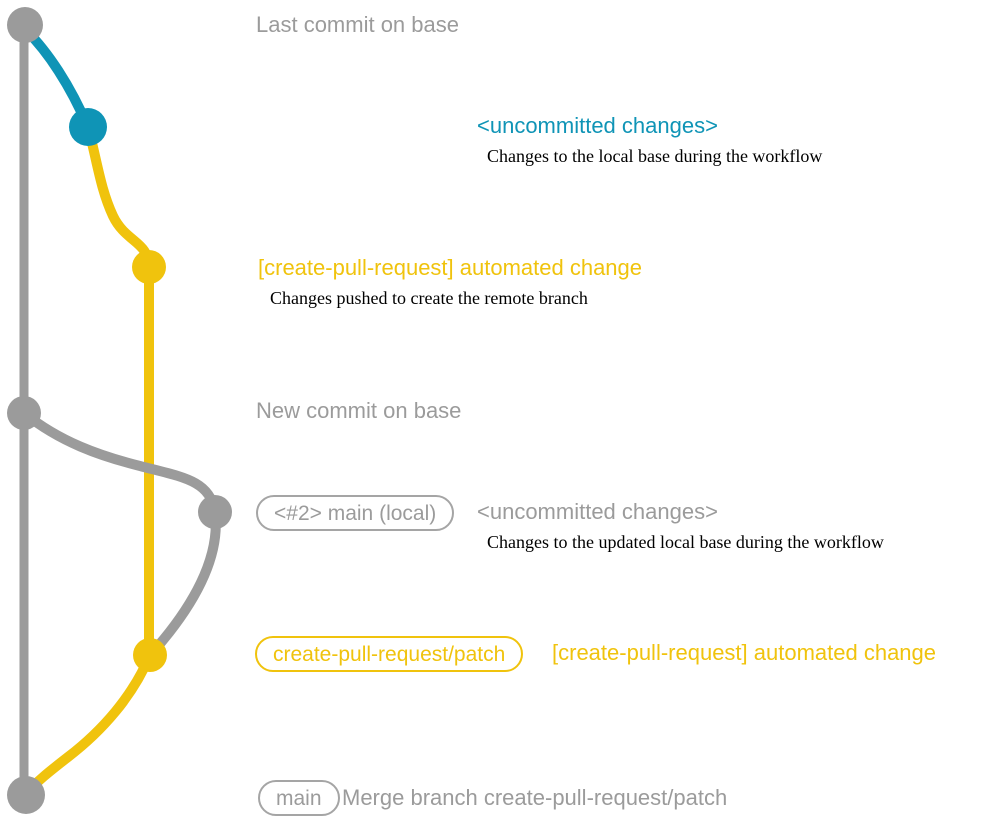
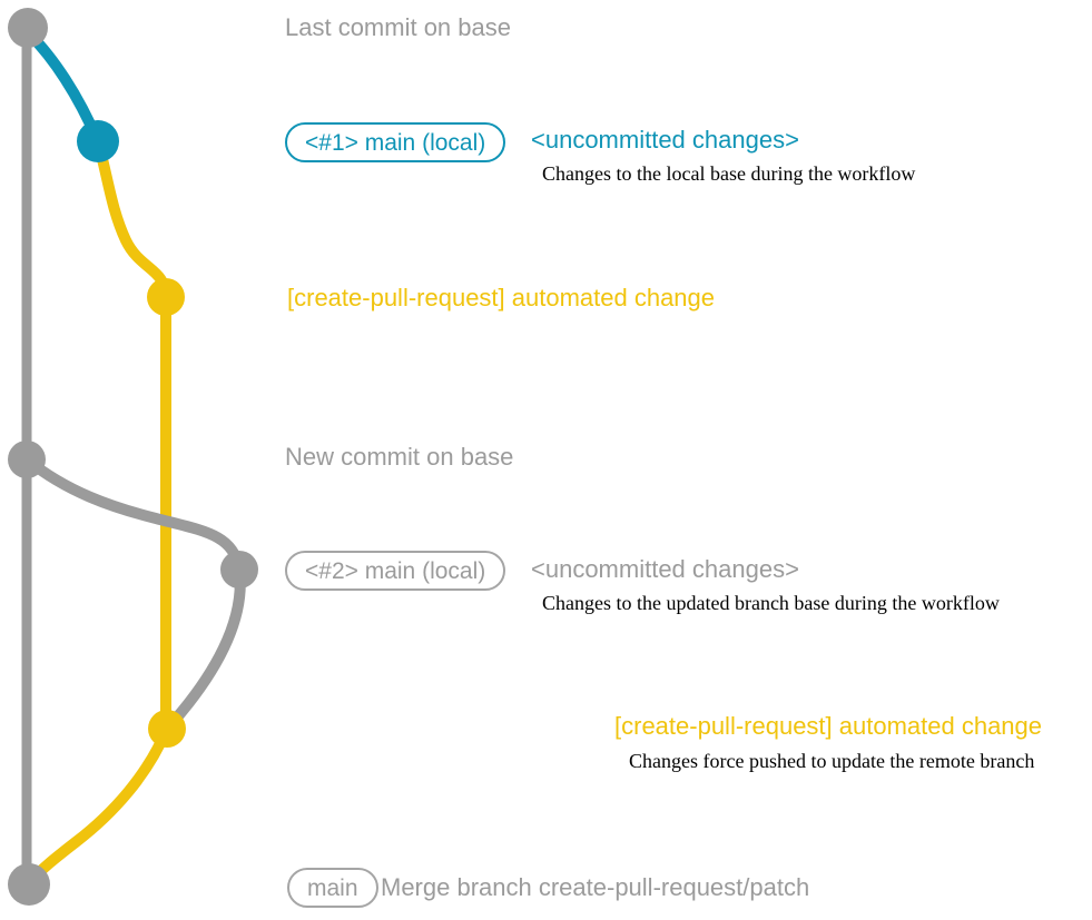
  Last commit on base
+ <#1> main (local)
  <uncommitted changes>
  Changes to the local base during the workflow
  [create-pull-request] automated change
- Changes pushed to create the remote branch
  New commit on base
  <#2> main (local)
  <uncommitted changes>
- Changes to the updated local base during the workflow
+ Changes to the updated branch base during the workflow
- create-pull-request/patch
  [create-pull-request] automated change
+ Changes force pushed to update the remote branch
  main
  Merge branch create-pull-request/patch
